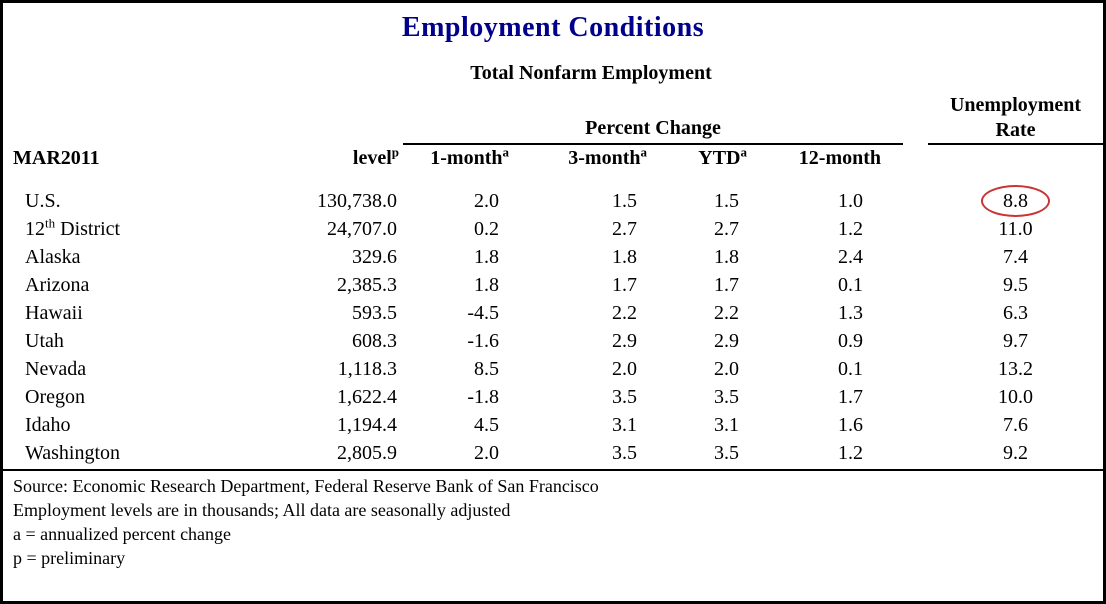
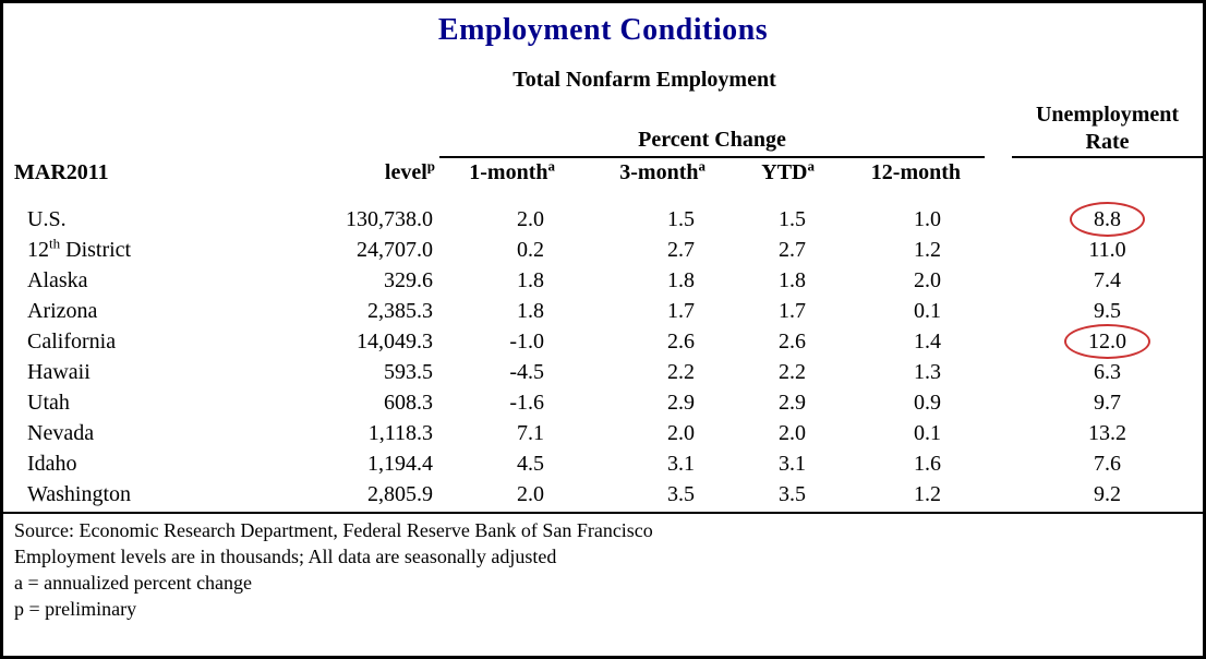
  Employment Conditions
  Total Nonfarm Employment
  		Percent Change		Unemployment Rate
  MAR2011	levelp	1-montha	3-montha	YTDa	12-month
  U.S.	130,738.0	2.0	1.5	1.5	1.0		8.8
  12th District	24,707.0	0.2	2.7	2.7	1.2		11.0
- Alaska	329.6	1.8	1.8	1.8	2.4		7.4
+ Alaska	329.6	1.8	1.8	1.8	2.0		7.4
  Arizona	2,385.3	1.8	1.7	1.7	0.1		9.5
+ California	14,049.3	-1.0	2.6	2.6	1.4		12.0
  Hawaii	593.5	-4.5	2.2	2.2	1.3		6.3
  Utah	608.3	-1.6	2.9	2.9	0.9		9.7
- Nevada	1,118.3	8.5	2.0	2.0	0.1		13.2
+ Nevada	1,118.3	7.1	2.0	2.0	0.1		13.2
- Oregon	1,622.4	-1.8	3.5	3.5	1.7		10.0
  Idaho	1,194.4	4.5	3.1	3.1	1.6		7.6
  Washington	2,805.9	2.0	3.5	3.5	1.2		9.2
  Source: Economic Research Department, Federal Reserve Bank of San Francisco
  Employment levels are in thousands; All data are seasonally adjusted
  a = annualized percent change
  p = preliminary
